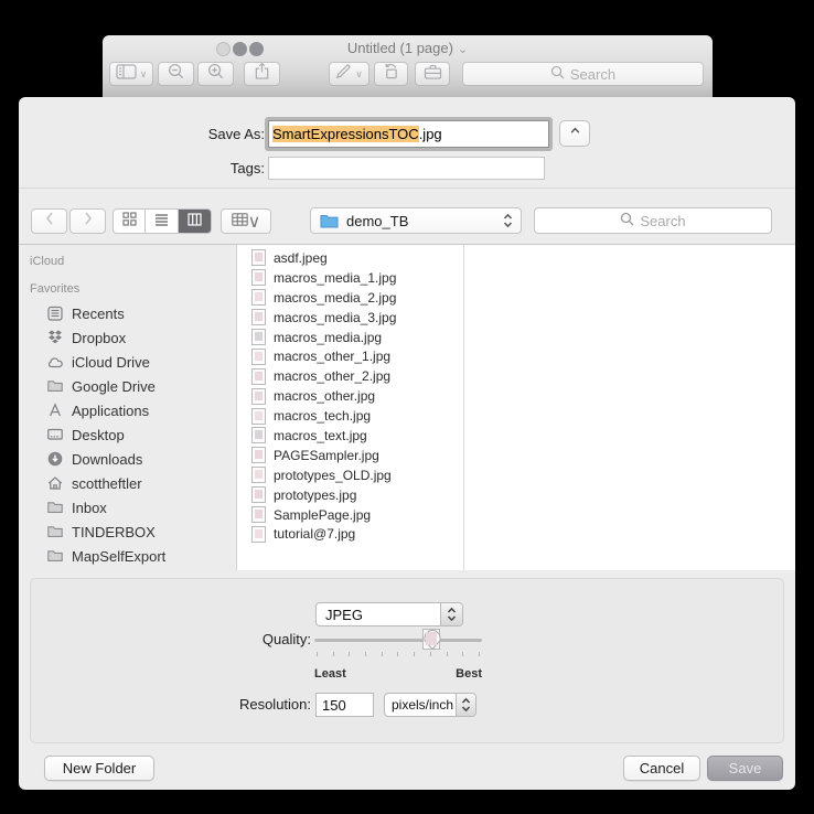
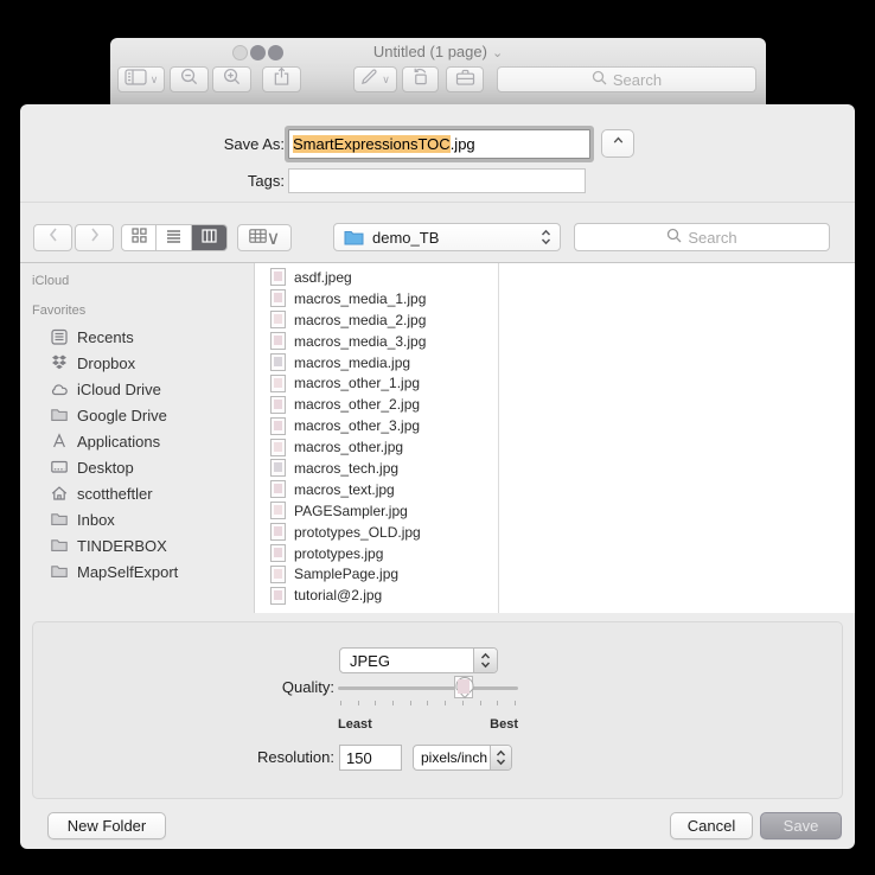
  Untitled (1 page) ⌄
  ∨
  ∨
  Search
  Save As:
  SmartExpressionsTOC.jpg
  Tags:
  ∨
  demo_TB
  Search
  iCloud
  Favorites
  Recents
  Dropbox
  iCloud Drive
  Google Drive
  Applications
  Desktop
- Downloads
  scottheftler
  Inbox
  TINDERBOX
  MapSelfExport
  asdf.jpeg
  macros_media_1.jpg
  macros_media_2.jpg
  macros_media_3.jpg
  macros_media.jpg
  macros_other_1.jpg
  macros_other_2.jpg
+ macros_other_3.jpg
  macros_other.jpg
  macros_tech.jpg
  macros_text.jpg
  PAGESampler.jpg
  prototypes_OLD.jpg
  prototypes.jpg
  SamplePage.jpg
- tutorial@7.jpg
+ tutorial@2.jpg
  JPEG
  Quality:
  Least
  Best
  Resolution:
  150
  pixels/inch
  New Folder
  Cancel
  Save
